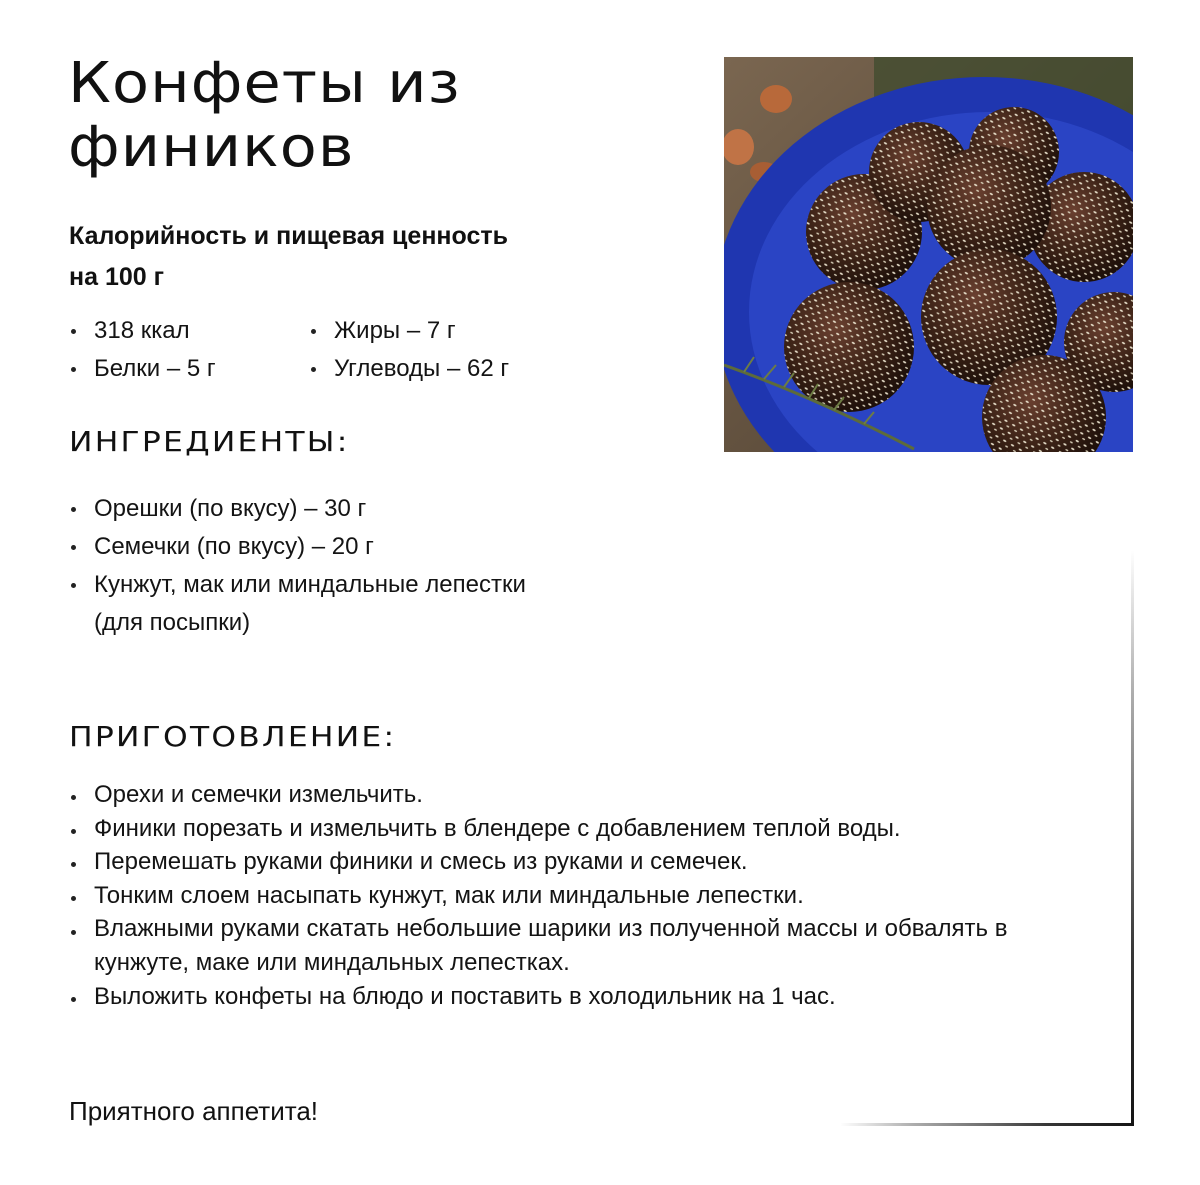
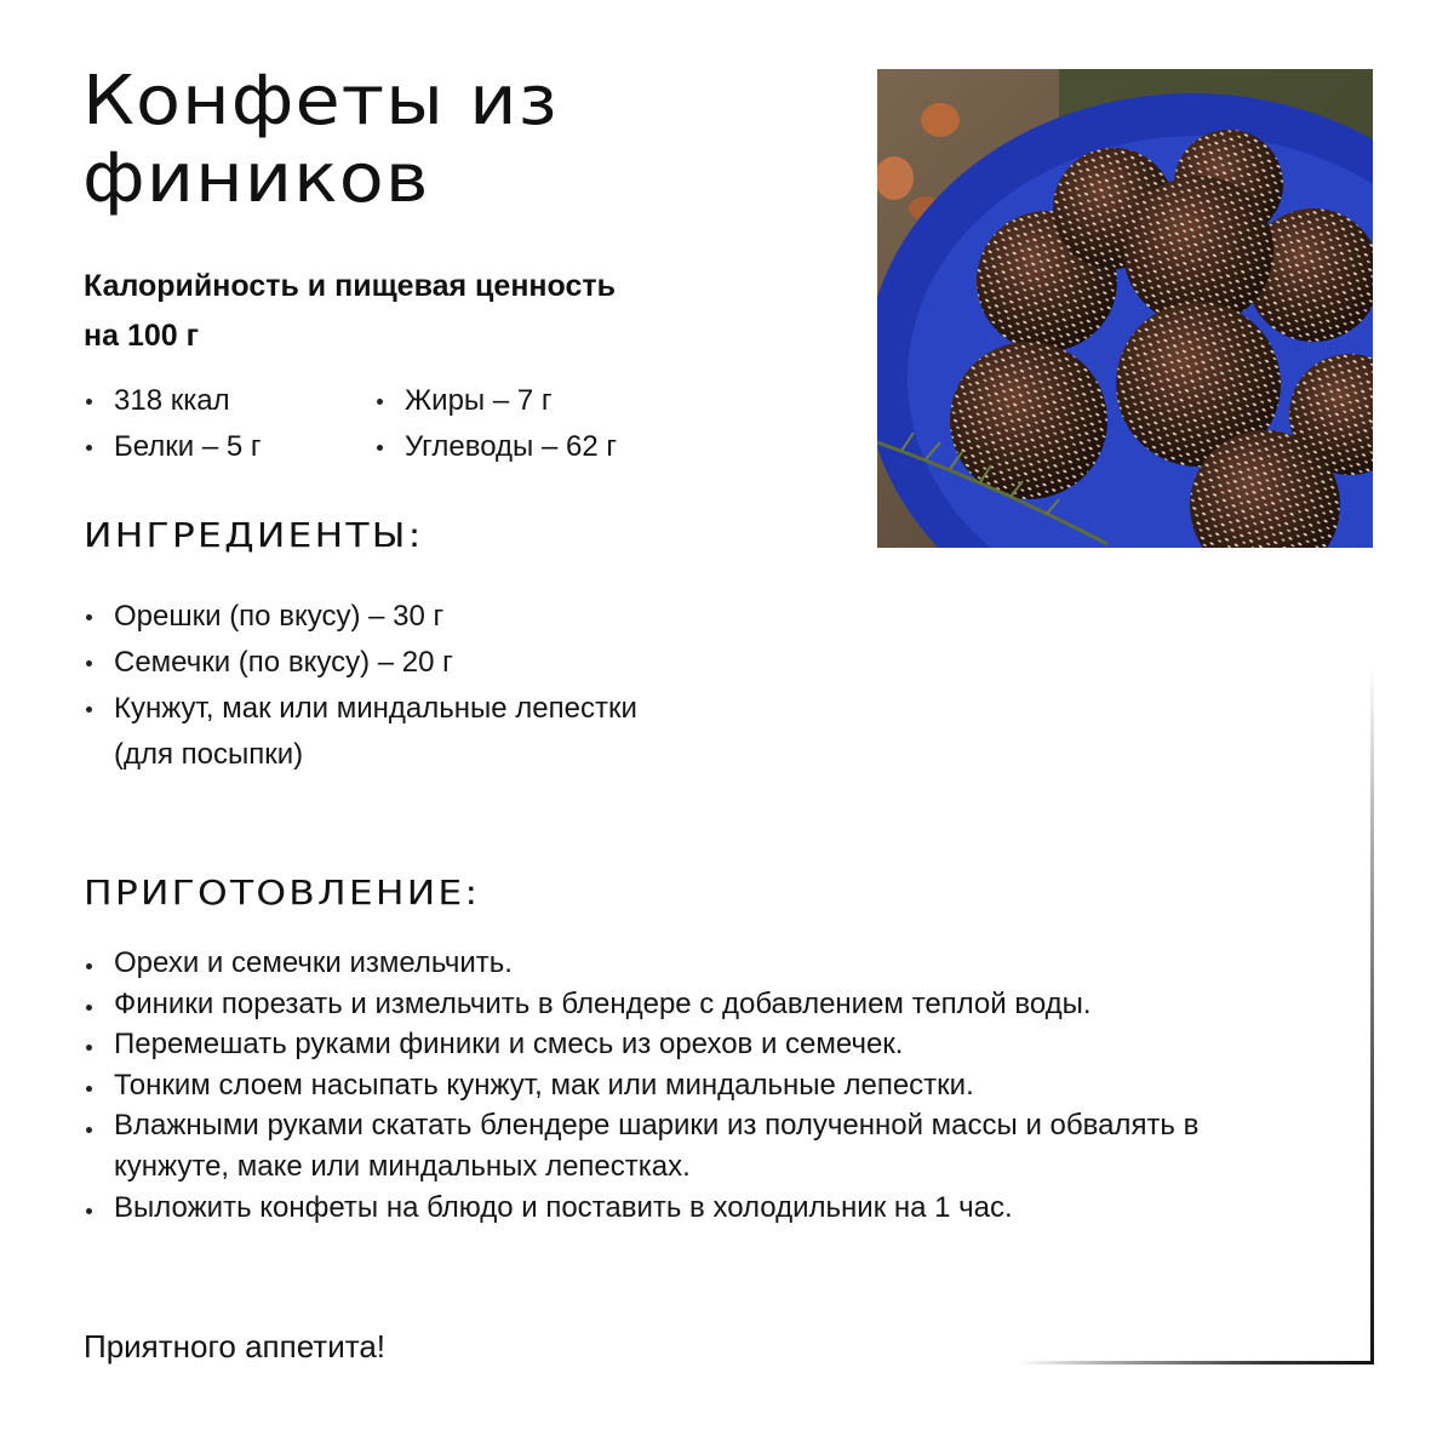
  Конфеты из
  фиников
  Калорийность и пищевая ценность
  на 100 г
  318 ккал
  Белки – 5 г
  Жиры – 7 г
  Углеводы – 62 г
  ИНГРЕДИЕНТЫ:
  Орешки (по вкусу) – 30 г
  Семечки (по вкусу) – 20 г
  Кунжут, мак или миндальные лепестки (для посыпки)
  ПРИГОТОВЛЕНИЕ:
  Орехи и семечки измельчить.
  Финики порезать и измельчить в блендере с добавлением теплой воды.
- Перемешать руками финики и смесь из руками и семечек.
+ Перемешать руками финики и смесь из орехов и семечек.
  Тонким слоем насыпать кунжут, мак или миндальные лепестки.
- Влажными руками скатать небольшие шарики из полученной массы и обвалять в кунжуте, маке или миндальных лепестках.
+ Влажными руками скатать блендере шарики из полученной массы и обвалять в кунжуте, маке или миндальных лепестках.
  Выложить конфеты на блюдо и поставить в холодильник на 1 час.
  Приятного аппетита!
